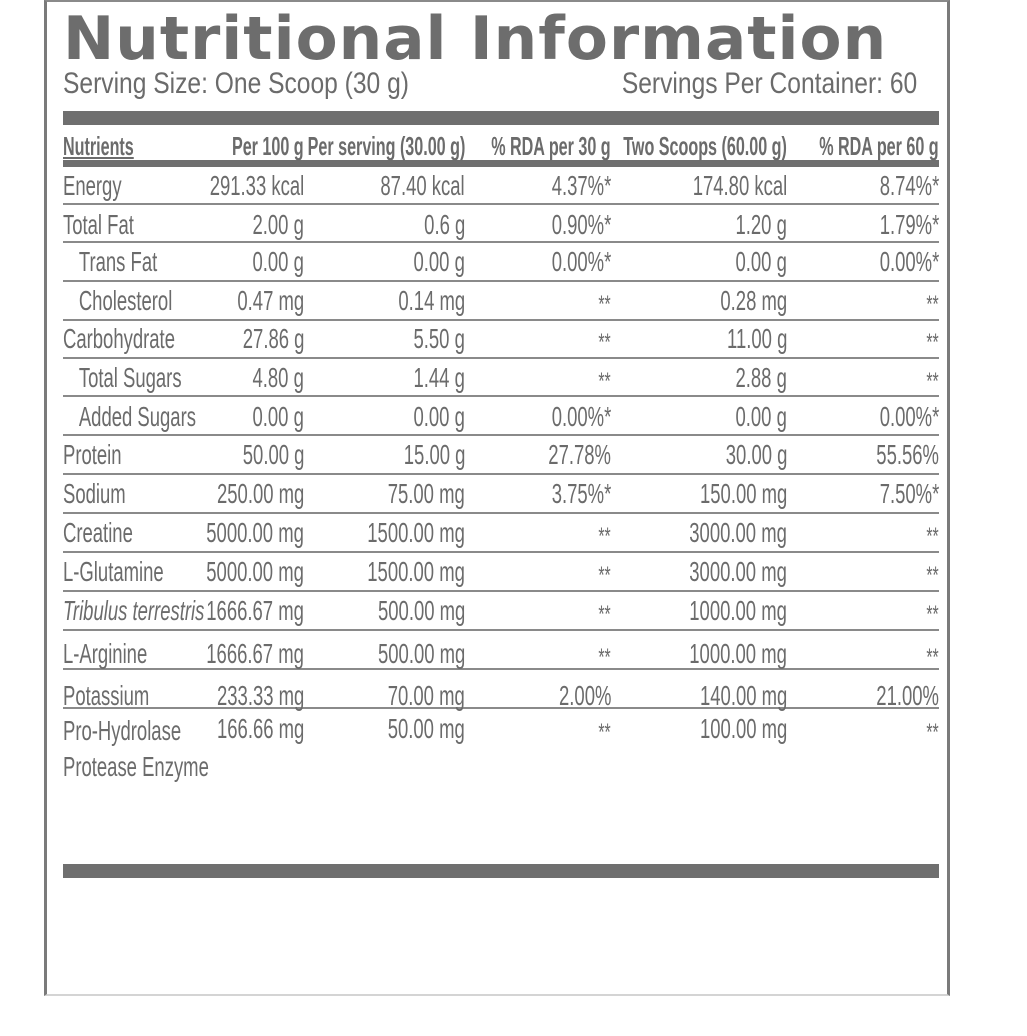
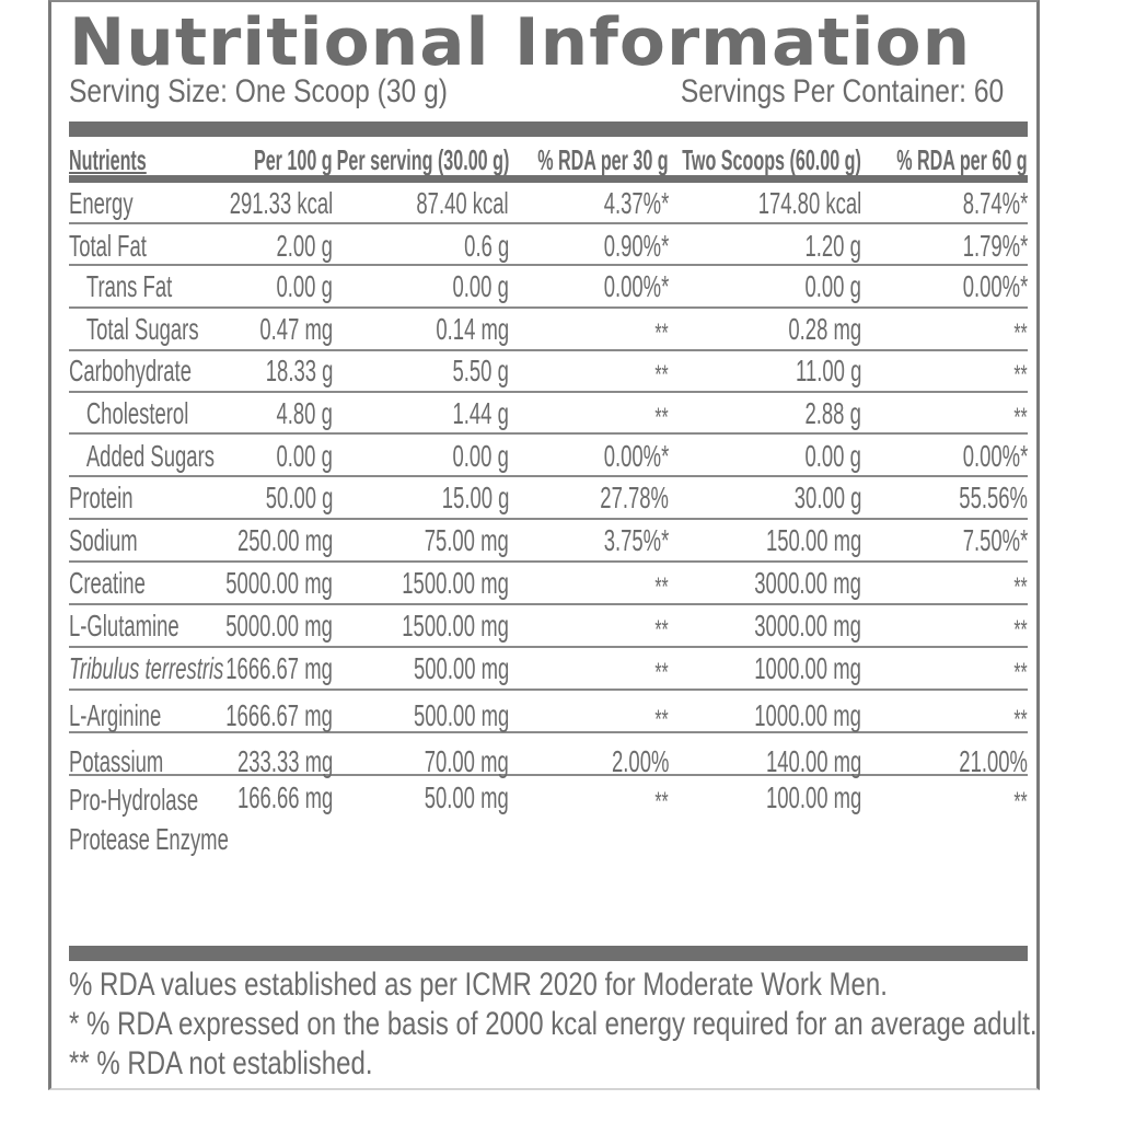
  Nutritional Information
  Serving Size: One Scoop (30 g)
  Servings Per Container: 60
  Nutrients
  Per 100 g
  Per serving (30.00 g)
  % RDA per 30 g
  Two Scoops (60.00 g)
  % RDA per 60 g
  Energy
  291.33 kcal
  87.40 kcal
  4.37%*
  174.80 kcal
  8.74%*
  Total Fat
  2.00 g
  0.6 g
  0.90%*
  1.20 g
  1.79%*
  Trans Fat
  0.00 g
  0.00 g
  0.00%*
  0.00 g
  0.00%*
- Cholesterol
+ Total Sugars
  0.47 mg
  0.14 mg
  **
  0.28 mg
  **
  Carbohydrate
- 27.86 g
+ 18.33 g
  5.50 g
  **
  11.00 g
  **
- Total Sugars
+ Cholesterol
  4.80 g
  1.44 g
  **
  2.88 g
  **
  Added Sugars
  0.00 g
  0.00 g
  0.00%*
  0.00 g
  0.00%*
  Protein
  50.00 g
  15.00 g
  27.78%
  30.00 g
  55.56%
  Sodium
  250.00 mg
  75.00 mg
  3.75%*
  150.00 mg
  7.50%*
  Creatine
  5000.00 mg
  1500.00 mg
  **
  3000.00 mg
  **
  L-Glutamine
  5000.00 mg
  1500.00 mg
  **
  3000.00 mg
  **
  Tribulus terrestris
  1666.67 mg
  500.00 mg
  **
  1000.00 mg
  **
  L-Arginine
  1666.67 mg
  500.00 mg
  **
  1000.00 mg
  **
  Potassium
  233.33 mg
  70.00 mg
  2.00%
  140.00 mg
  21.00%
  Pro-Hydrolase
  Protease Enzyme
  166.66 mg
  50.00 mg
  **
  100.00 mg
  **
+ % RDA values established as per ICMR 2020 for Moderate Work Men.
+ * % RDA expressed on the basis of 2000 kcal energy required for an average adult.
+ ** % RDA not established.
